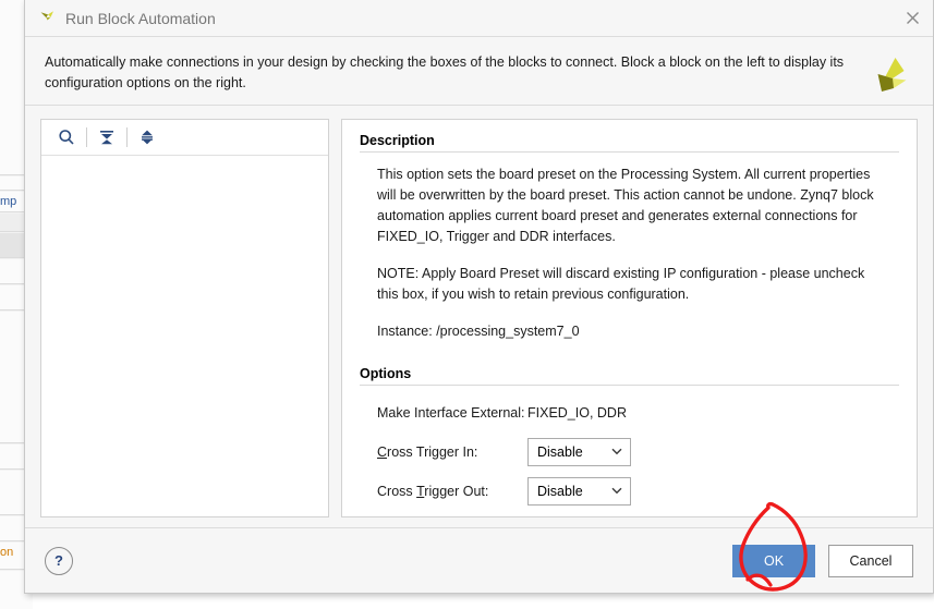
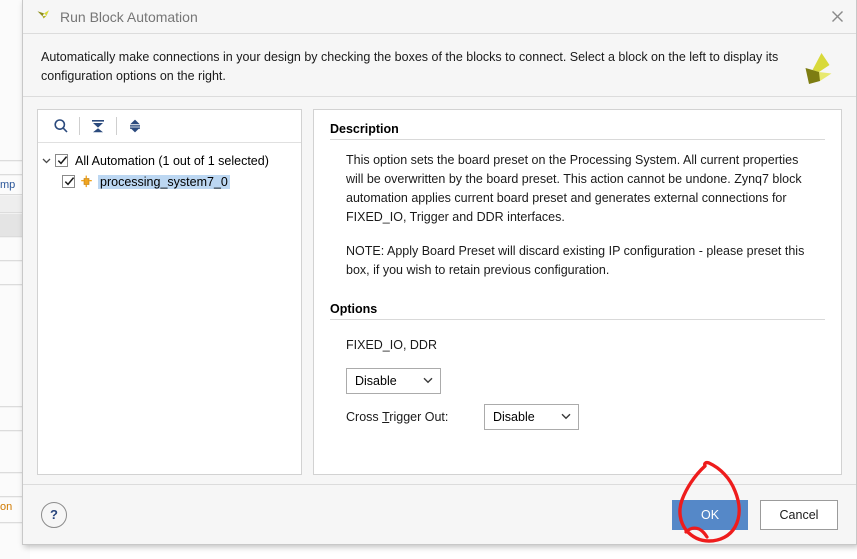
  mp
  on
  Run Block Automation
- Automatically make connections in your design by checking the boxes of the blocks to connect. Block a block on the left to display its configuration options on the right.
+ Automatically make connections in your design by checking the boxes of the blocks to connect. Select a block on the left to display its configuration options on the right.
+ All Automation (1 out of 1 selected)
+ processing_system7_0
  Description
  This option sets the board preset on the Processing System. All current properties will be overwritten by the board preset. This action cannot be undone. Zynq7 block automation applies current board preset and generates external connections for FIXED_IO, Trigger and DDR interfaces.
- NOTE: Apply Board Preset will discard existing IP configuration - please uncheck this box, if you wish to retain previous configuration.
+ NOTE: Apply Board Preset will discard existing IP configuration - please preset this box, if you wish to retain previous configuration.
- Instance: /processing_system7_0
  Options
- Make Interface External:
  FIXED_IO, DDR
- Cross Trigger In:
  Disable
  Cross Trigger Out:
  Disable
  ?
  OK
  Cancel
